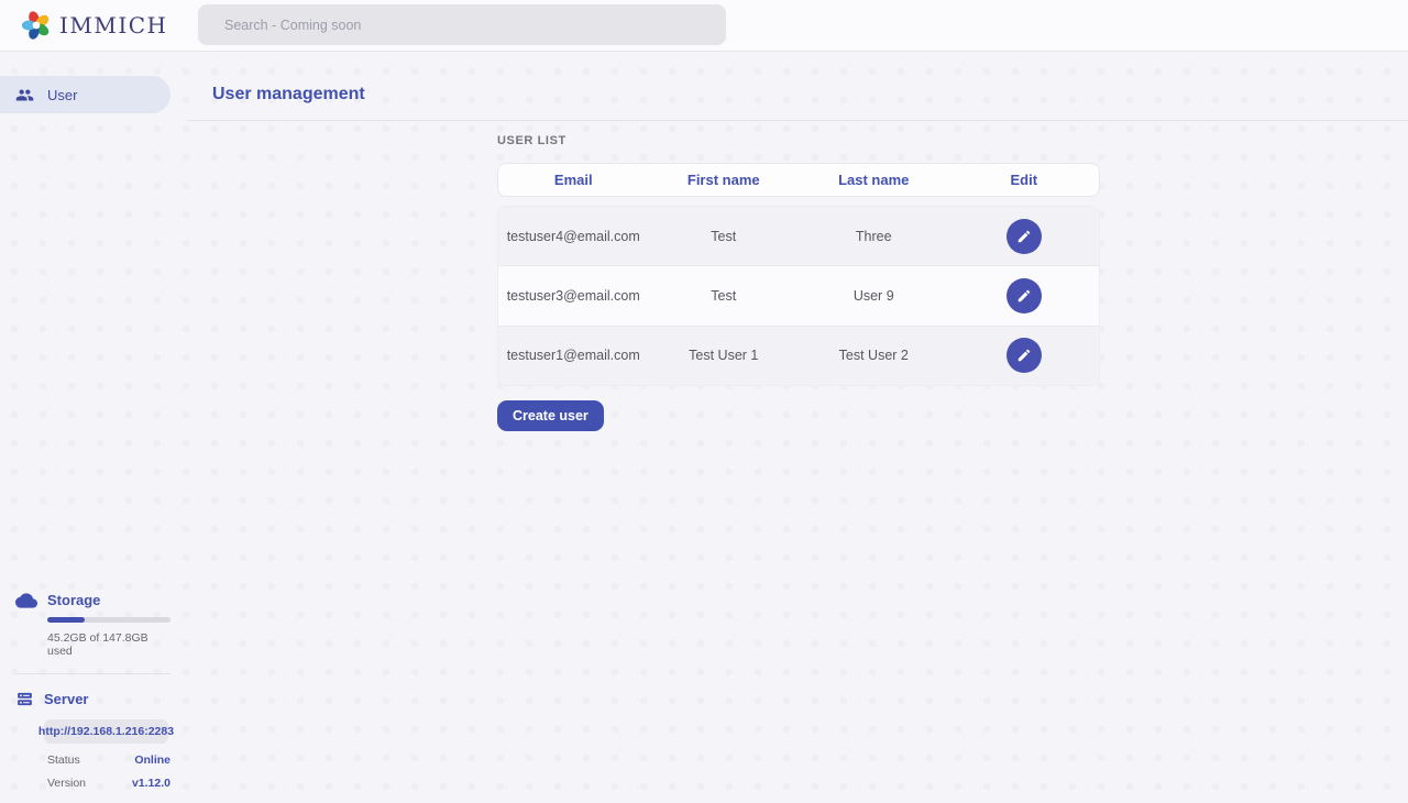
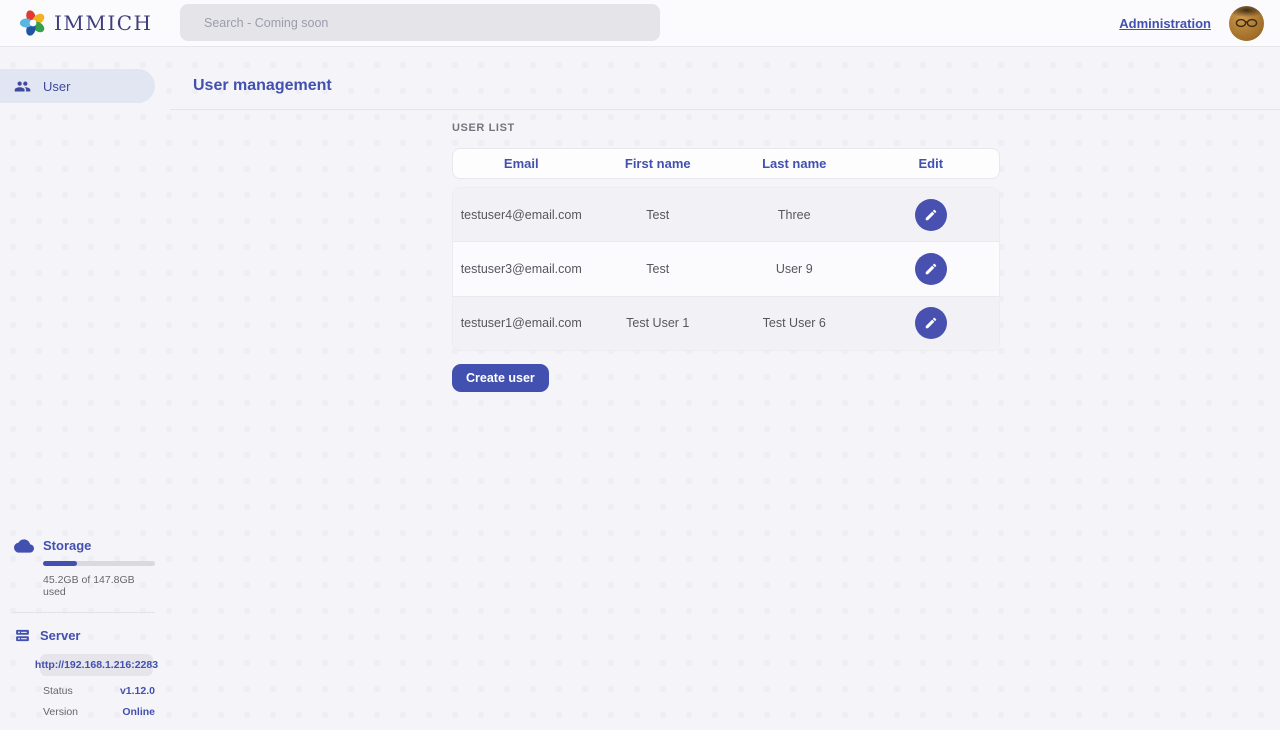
  IMMICH
  Search - Coming soon
+ Administration
  User
  Storage
  45.2GB of 147.8GB used
  Server
  http://192.168.1.216:2283
  Status
- Online
+ v1.12.0
  Version
- v1.12.0
+ Online
  User management
  USER LIST
  Email
  First name
  Last name
  Edit
  testuser4@email.com
  Test
  Three
  testuser3@email.com
  Test
  User 9
  testuser1@email.com
  Test User 1
- Test User 2
+ Test User 6
  Create user
